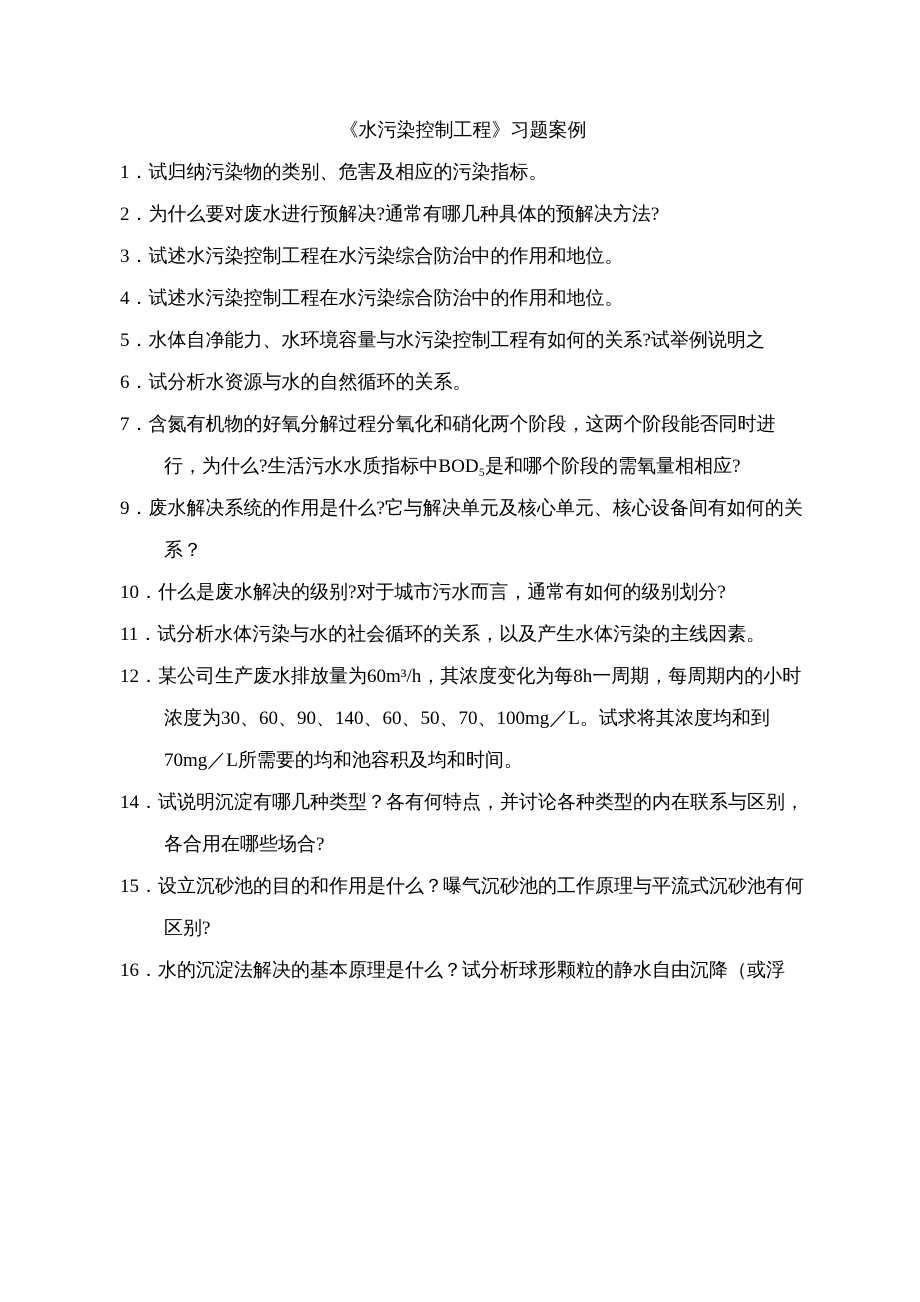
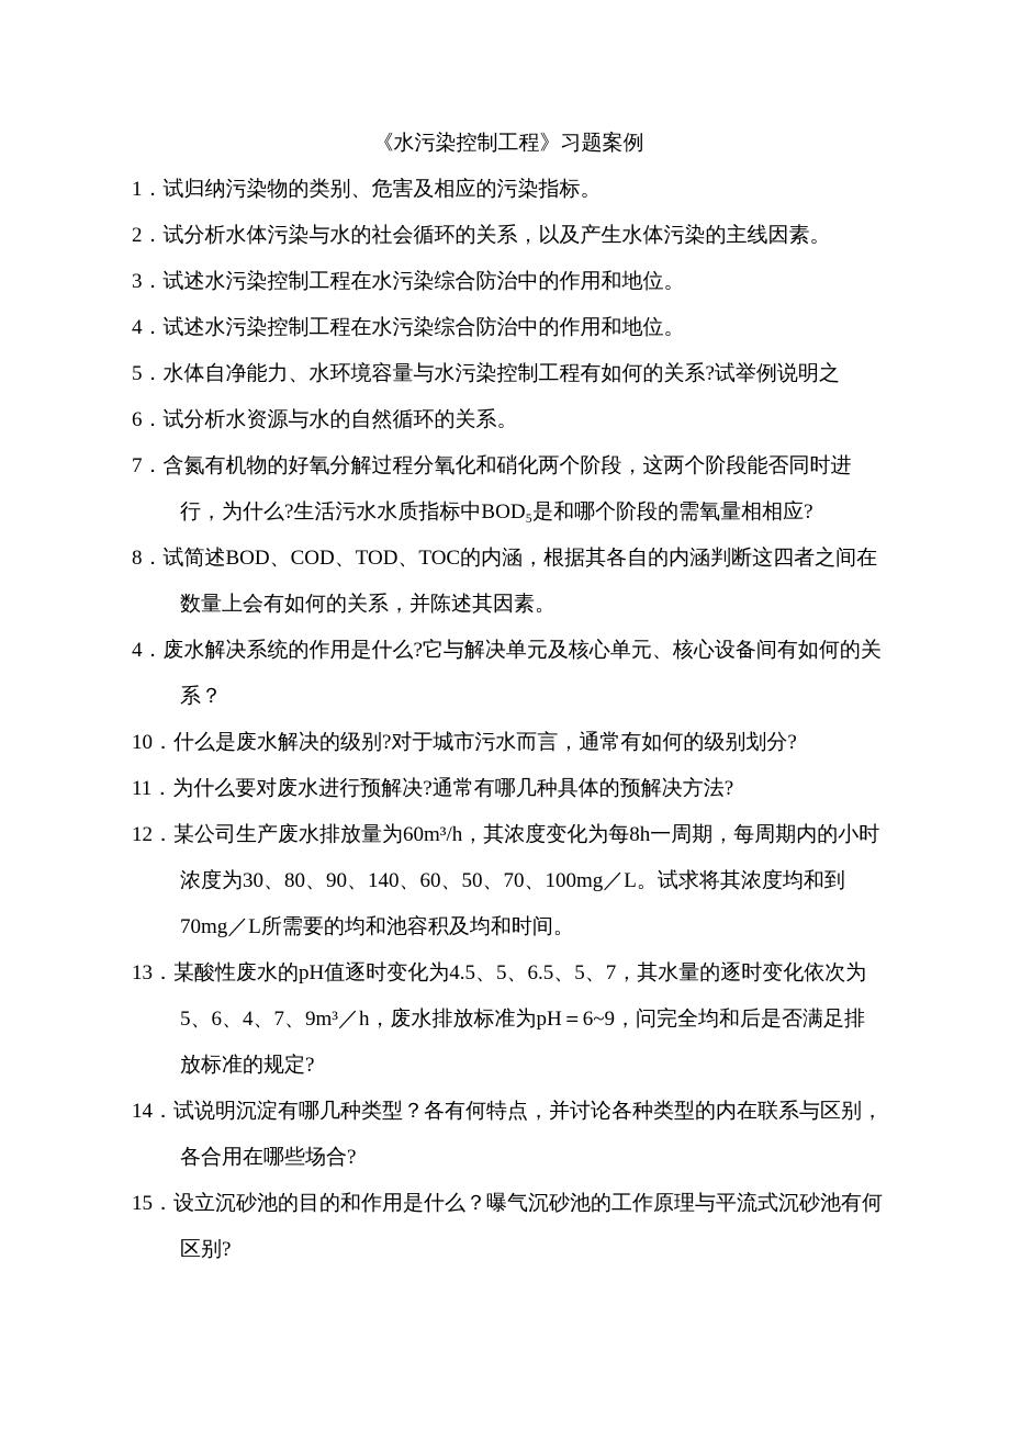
  《水污染控制工程》习题案例
  1．试归纳污染物的类别、危害及相应的污染指标。
- 2．为什么要对废水进行预解决?通常有哪几种具体的预解决方法?
+ 2．试分析水体污染与水的社会循环的关系，以及产生水体污染的主线因素。
  3．试述水污染控制工程在水污染综合防治中的作用和地位。
  4．试述水污染控制工程在水污染综合防治中的作用和地位。
  5．水体自净能力、水环境容量与水污染控制工程有如何的关系?试举例说明之
  6．试分析水资源与水的自然循环的关系。
  7．含氮有机物的好氧分解过程分氧化和硝化两个阶段，这两个阶段能否同时进行，为什么?生活污水水质指标中BOD₅是和哪个阶段的需氧量相相应?
+ 8．试简述BOD、COD、TOD、TOC的内涵，根据其各自的内涵判断这四者之间在数量上会有如何的关系，并陈述其因素。
- 9．废水解决系统的作用是什么?它与解决单元及核心单元、核心设备间有如何的关系？
+ 4．废水解决系统的作用是什么?它与解决单元及核心单元、核心设备间有如何的关系？
  10．什么是废水解决的级别?对于城市污水而言，通常有如何的级别划分?
- 11．试分析水体污染与水的社会循环的关系，以及产生水体污染的主线因素。
+ 11．为什么要对废水进行预解决?通常有哪几种具体的预解决方法?
- 12．某公司生产废水排放量为60m³/h，其浓度变化为每8h一周期，每周期内的小时浓度为30、60、90、140、60、50、70、100mg／L。试求将其浓度均和到70mg／L所需要的均和池容积及均和时间。
+ 12．某公司生产废水排放量为60m³/h，其浓度变化为每8h一周期，每周期内的小时浓度为30、80、90、140、60、50、70、100mg／L。试求将其浓度均和到70mg／L所需要的均和池容积及均和时间。
+ 13．某酸性废水的pH值逐时变化为4.5、5、6.5、5、7，其水量的逐时变化依次为5、6、4、7、9m³／h，废水排放标准为pH＝6~9，问完全均和后是否满足排放标准的规定?
  14．试说明沉淀有哪几种类型？各有何特点，并讨论各种类型的内在联系与区别，各合用在哪些场合?
  15．设立沉砂池的目的和作用是什么？曝气沉砂池的工作原理与平流式沉砂池有何区别?
- 16．水的沉淀法解决的基本原理是什么？试分析球形颗粒的静水自由沉降（或浮
